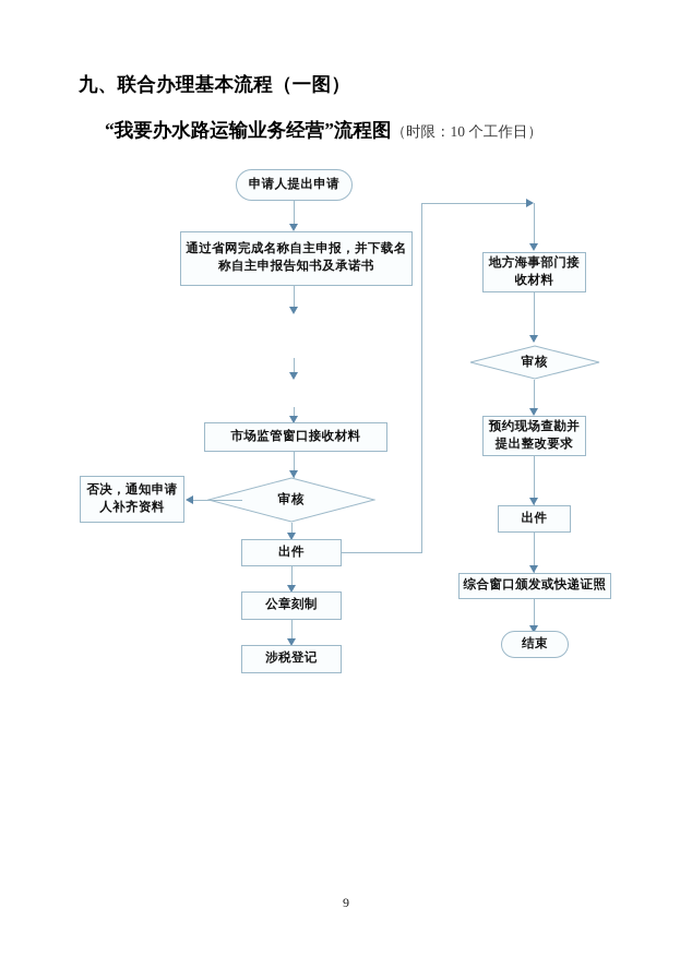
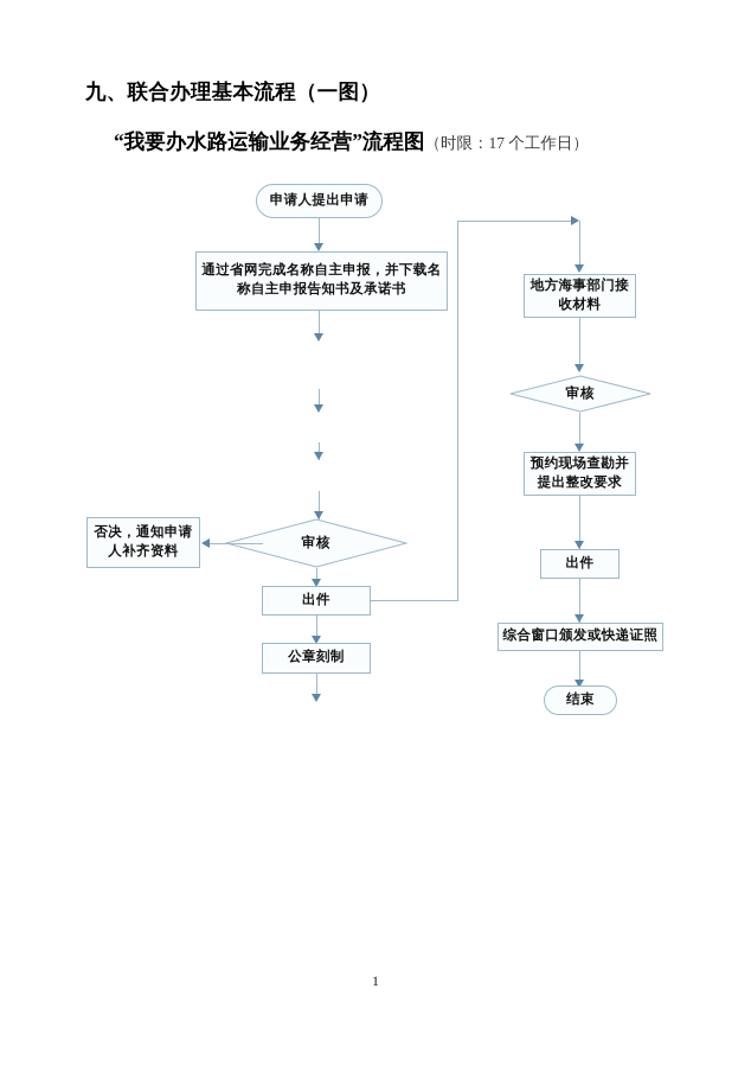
  九、联合办理基本流程（一图）
- “我要办水路运输业务经营”流程图（时限：10 个工作日）
+ “我要办水路运输业务经营”流程图（时限：17 个工作日）
  申请人提出申请
  通过省网完成名称自主申报，并下载名称自主申报告知书及承诺书
- 市场监管窗口接收材料
  审核
  否决，通知申请人补齐资料
  出件
  公章刻制
- 涉税登记
  地方海事部门接收材料
  审核
  预约现场查勘并提出整改要求
  出件
  综合窗口颁发或快递证照
  结束
- 9
+ 1
